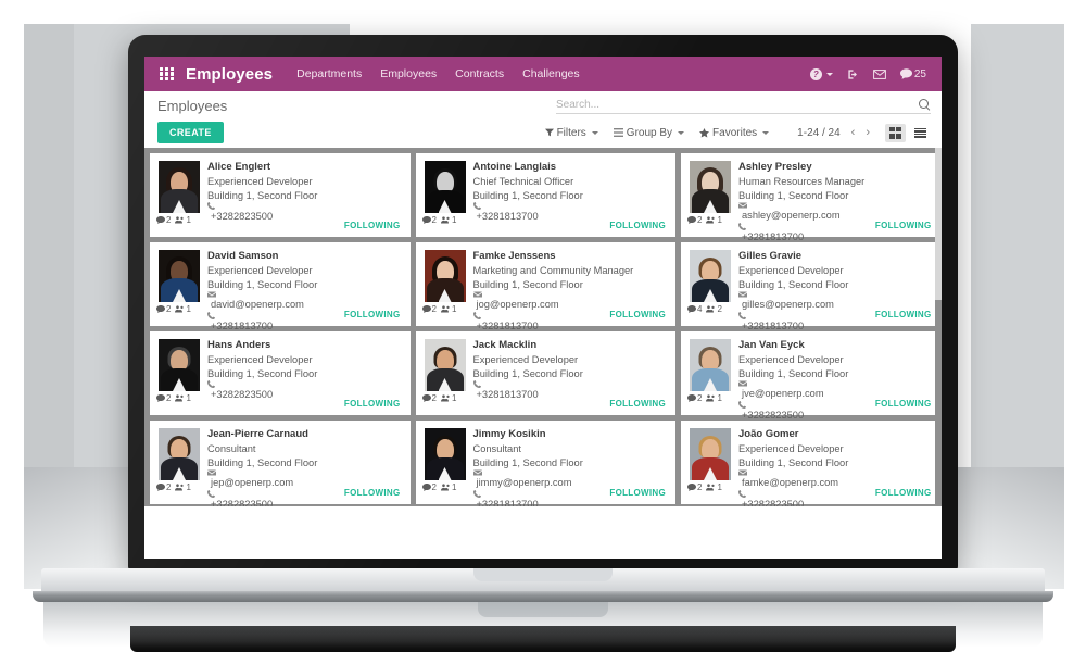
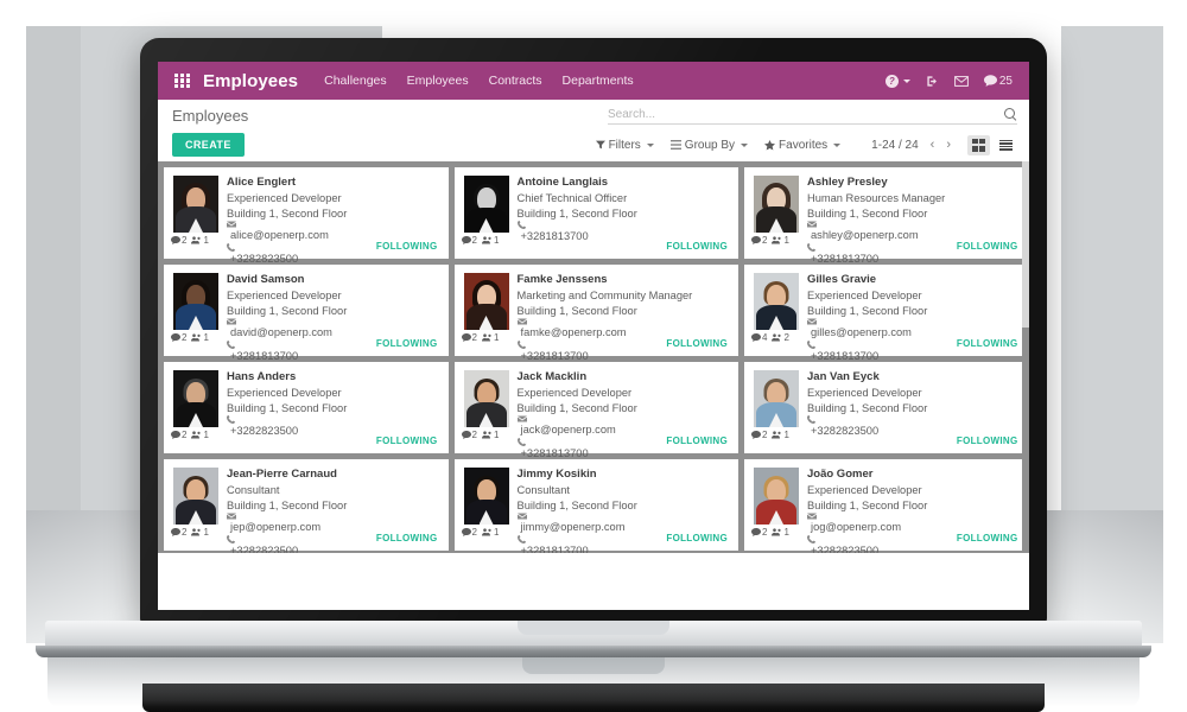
  Employees
- Departments
+ Challenges
  Employees
  Contracts
- Challenges
+ Departments
  ?
  25
  Employees
  Search...
  CREATE
  Filters
  Group By
  Favorites
  1-24 / 24
  ‹
  ›
  2
  1
  Alice Englert
  Experienced Developer
  Building 1, Second Floor
+ alice@openerp.com
  +3282823500
  FOLLOWING
  2
  1
  Antoine Langlais
  Chief Technical Officer
  Building 1, Second Floor
  +3281813700
  FOLLOWING
  2
  1
  Ashley Presley
  Human Resources Manager
  Building 1, Second Floor
  ashley@openerp.com
  +3281813700
  FOLLOWING
  2
  1
  David Samson
  Experienced Developer
  Building 1, Second Floor
  david@openerp.com
  +3281813700
  FOLLOWING
  2
  1
  Famke Jenssens
  Marketing and Community Manager
  Building 1, Second Floor
- jog@openerp.com
+ famke@openerp.com
  +3281813700
  FOLLOWING
  4
  2
  Gilles Gravie
  Experienced Developer
  Building 1, Second Floor
  gilles@openerp.com
  +3281813700
  FOLLOWING
  2
  1
  Hans Anders
  Experienced Developer
  Building 1, Second Floor
  +3282823500
  FOLLOWING
  2
  1
  Jack Macklin
  Experienced Developer
  Building 1, Second Floor
+ jack@openerp.com
  +3281813700
  FOLLOWING
  2
  1
  Jan Van Eyck
  Experienced Developer
  Building 1, Second Floor
- jve@openerp.com
  +3282823500
  FOLLOWING
  2
  1
  Jean-Pierre Carnaud
  Consultant
  Building 1, Second Floor
  jep@openerp.com
  +3282823500
  FOLLOWING
  2
  1
  Jimmy Kosikin
  Consultant
  Building 1, Second Floor
  jimmy@openerp.com
  +3281813700
  FOLLOWING
  2
  1
  João Gomer
  Experienced Developer
  Building 1, Second Floor
- famke@openerp.com
+ jog@openerp.com
  +3282823500
  FOLLOWING
